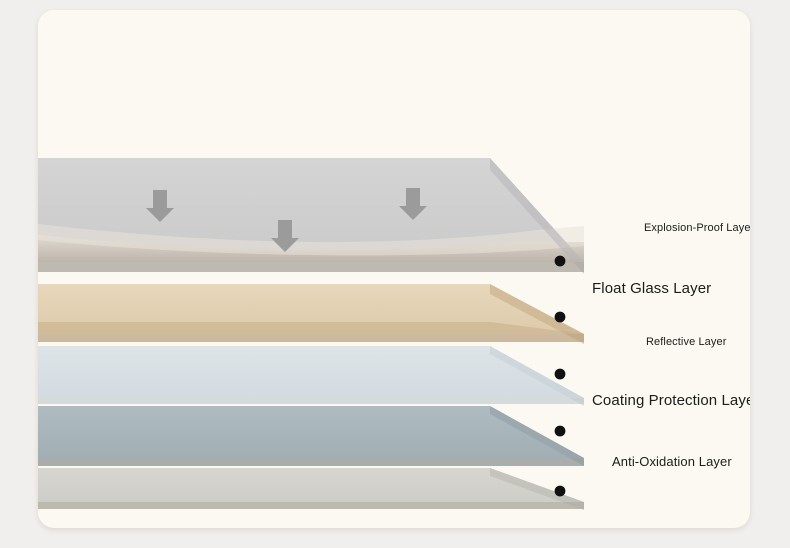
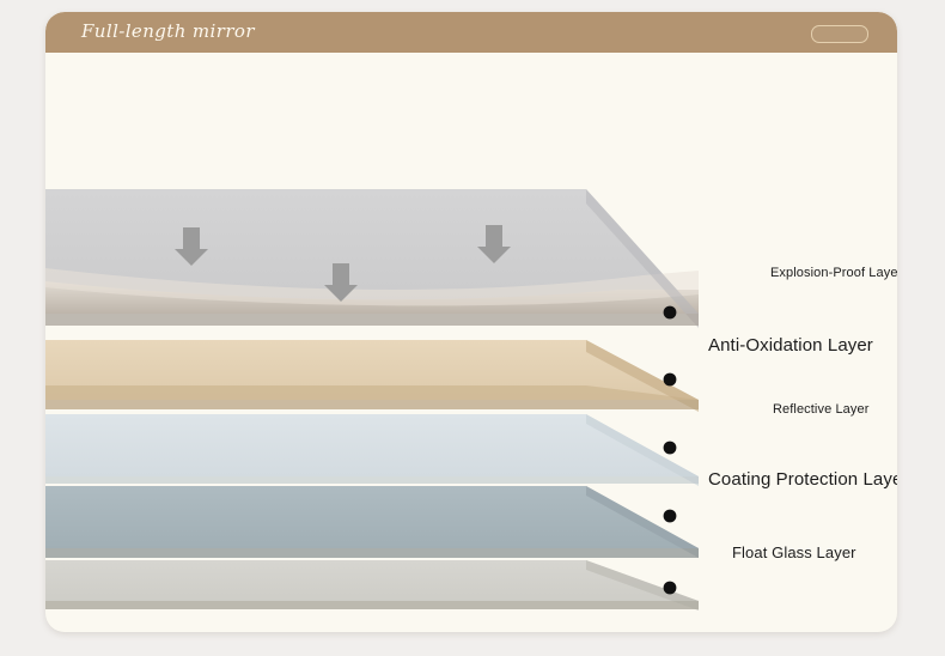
+ Full-length mirror
  Explosion-Proof Laye
- Float Glass Layer
+ Anti-Oxidation Layer
  Reflective Layer
  Coating Protection Lay
- Anti-Oxidation Layer
+ Float Glass Layer
